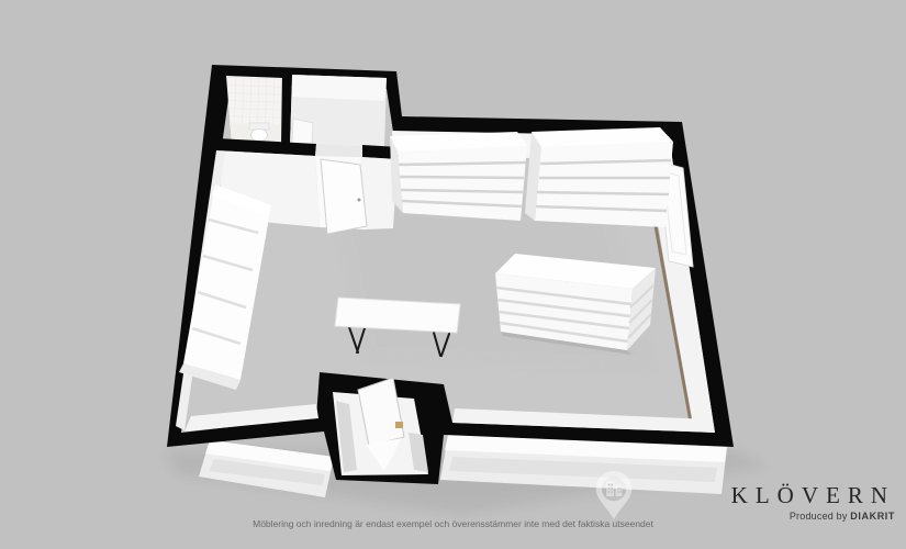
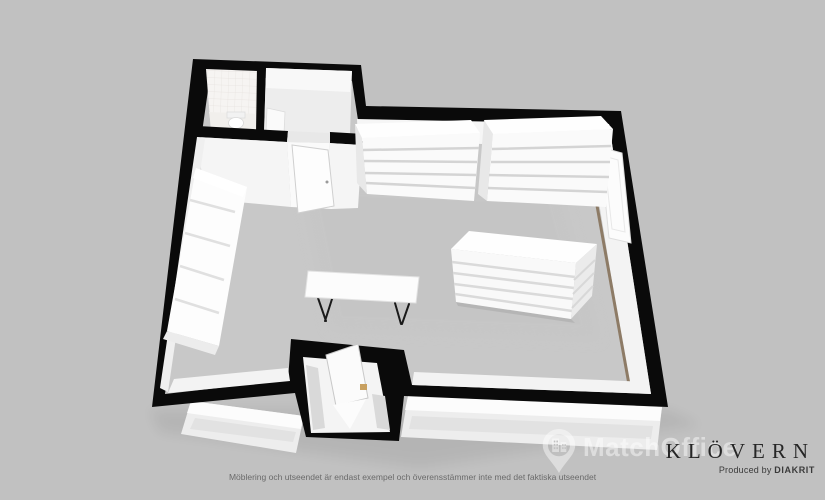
+ MatchOffice
  KLÖVERN
  Produced by DIAKRIT
- Möblering och inredning är endast exempel och överensstämmer inte med det faktiska utseendet
+ Möblering och utseendet är endast exempel och överensstämmer inte med det faktiska utseendet
